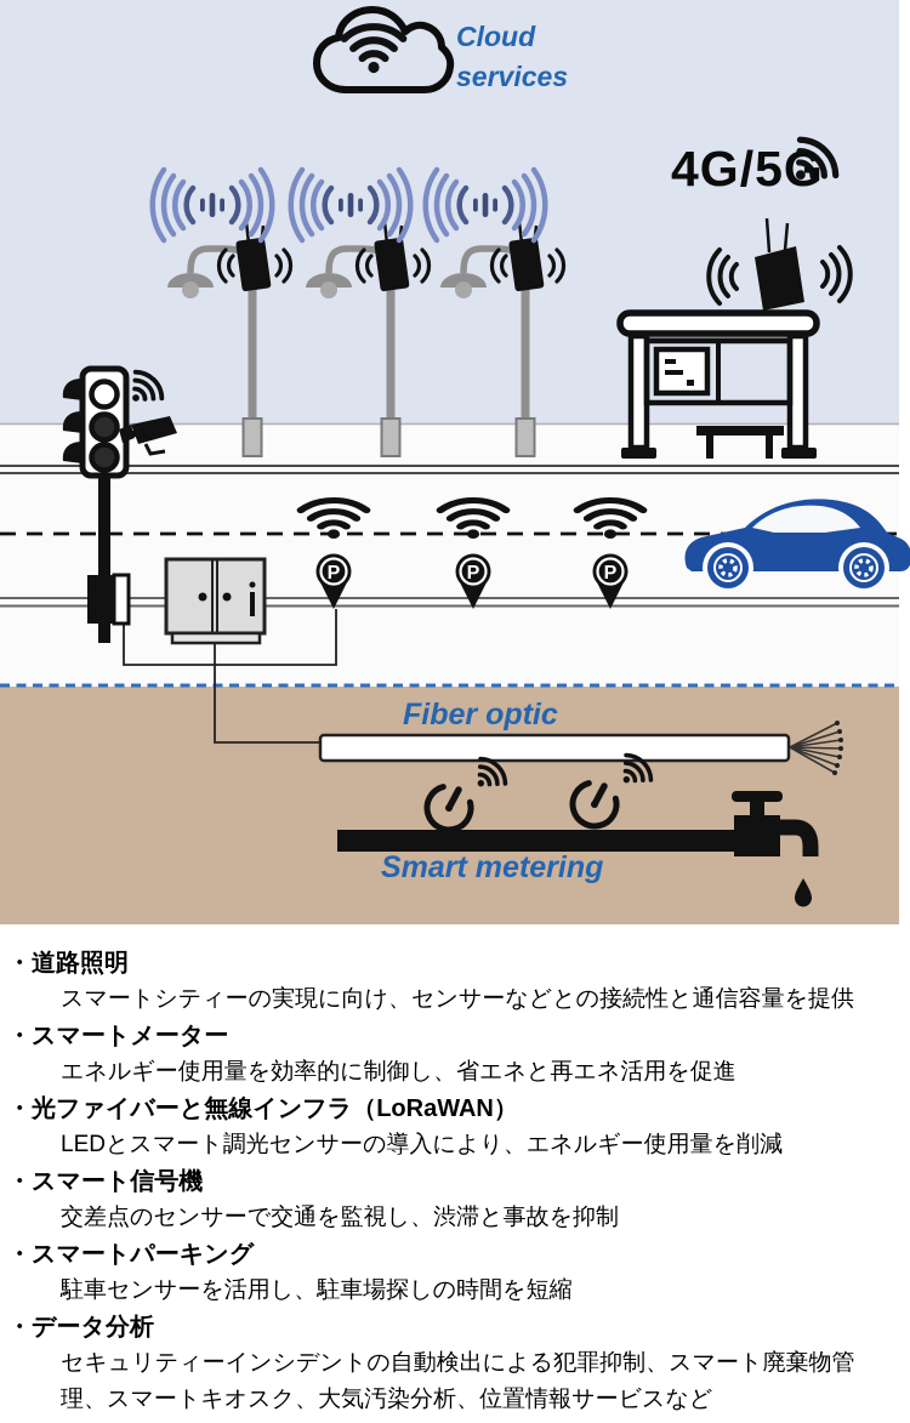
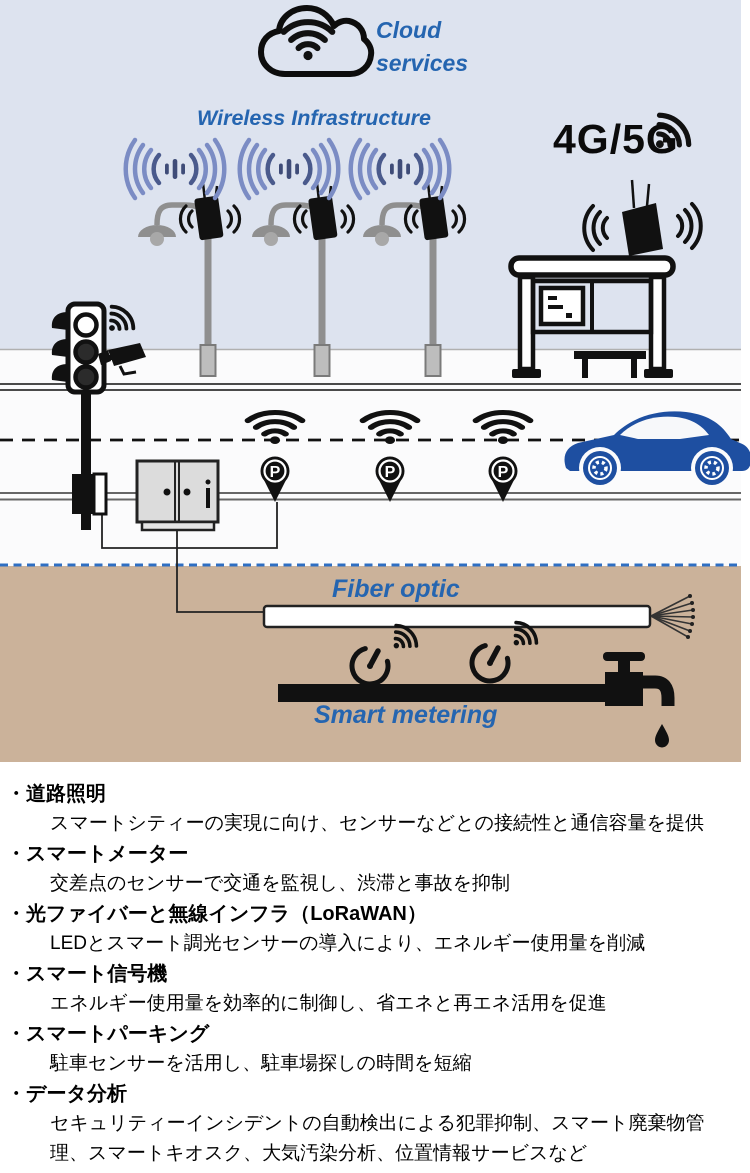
  P
  P
  P
  Cloud
  services
+ Wireless Infrastructure
  4G/5G
  Fiber optic
  Smart metering
  ・道路照明
  スマートシティーの実現に向け、センサーなどとの接続性と通信容量を提供
  ・スマートメーター
- エネルギー使用量を効率的に制御し、省エネと再エネ活用を促進
+ 交差点のセンサーで交通を監視し、渋滞と事故を抑制
  ・光ファイバーと無線インフラ（LoRaWAN）
  LEDとスマート調光センサーの導入により、エネルギー使用量を削減
  ・スマート信号機
- 交差点のセンサーで交通を監視し、渋滞と事故を抑制
+ エネルギー使用量を効率的に制御し、省エネと再エネ活用を促進
  ・スマートパーキング
  駐車センサーを活用し、駐車場探しの時間を短縮
  ・データ分析
  セキュリティーインシデントの自動検出による犯罪抑制、スマート廃棄物管理、スマートキオスク、大気汚染分析、位置情報サービスなど
